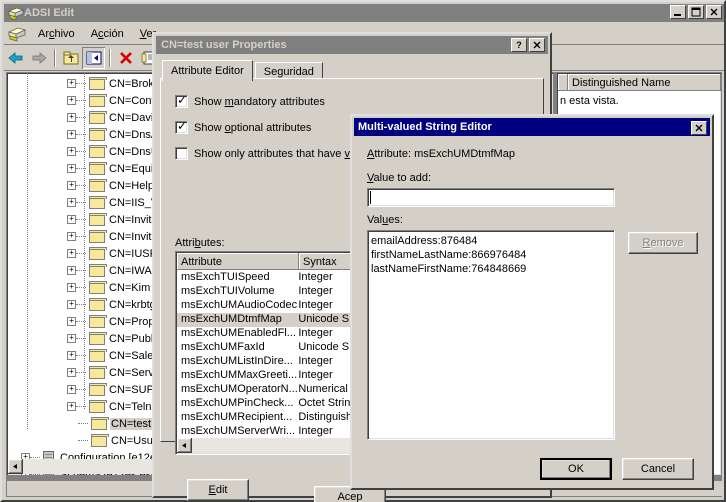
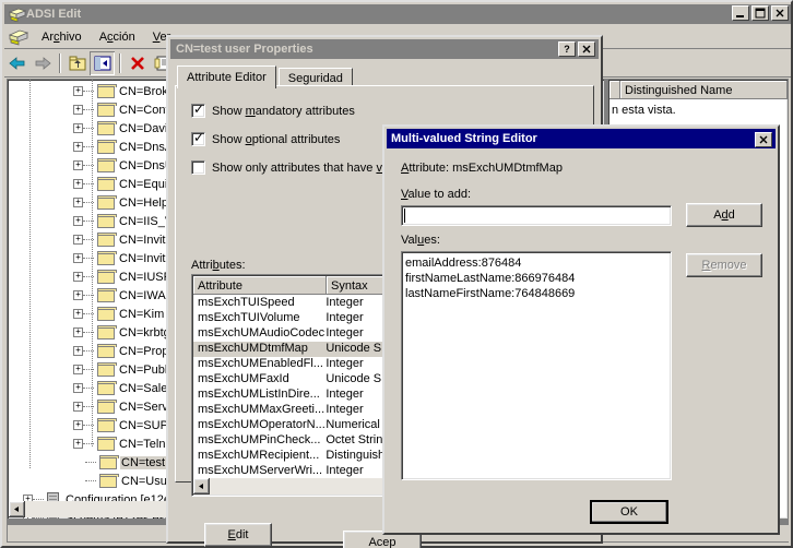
  ADSI Edit
  Archivo
  Acción
  +
  CN=Bro
  +
  CN=Con
  +
  CN=Dav
  +
  CN=Dns
  +
  CN=Dns
  +
  CN=Equ
  +
  CN=Help
  +
  CN=IIS_
  +
  CN=Invit
  +
  CN=Invit
  +
  CN=IUS
  +
  CN=IWA
  +
  CN=Kim
  +
  CN=krbt
  +
  CN=Pro
  +
  CN=Pub
  +
  CN=Sale
  +
  CN=Ser
  +
  CN=SUP
  +
  CN=Teln
  CN=test
  CN=Usu
  +
  Configuration [e12
  +
  Schema [e12es.es
  Distinguished Name
  n esta vista.
  CN=test user Properties
  ?
  Attribute Editor
  Seguridad
  ✓
  Show mandatory attributes
  ✓
  Show optional attributes
  Show only attributes that have v
  Attributes:
  Attribute
  Syntax
  msExchTUISpeed
  Integer
  msExchTUIVolume
  Integer
  msExchUMAudioCodec
  Integer
  msExchUMDtmfMap
  Unicode S
  msExchUMEnabledFl...
  Integer
  msExchUMFaxId
  Unicode S
  msExchUMListInDire...
  Integer
  msExchUMMaxGreeti...
  Integer
  msExchUMOperatorN...
  Numerical
  msExchUMPinCheck...
  Octet Strin
  msExchUMRecipient...
  Distinguis
  msExchUMServerWri...
  Integer
  Edit
  Acep
  Multi-valued String Editor
  Attribute: msExchUMDtmfMap
  Value to add:
+ Add
  Values:
  emailAddress:876484
  firstNameLastName:866976484
  lastNameFirstName:764848669
  Remove
  OK
- Cancel
